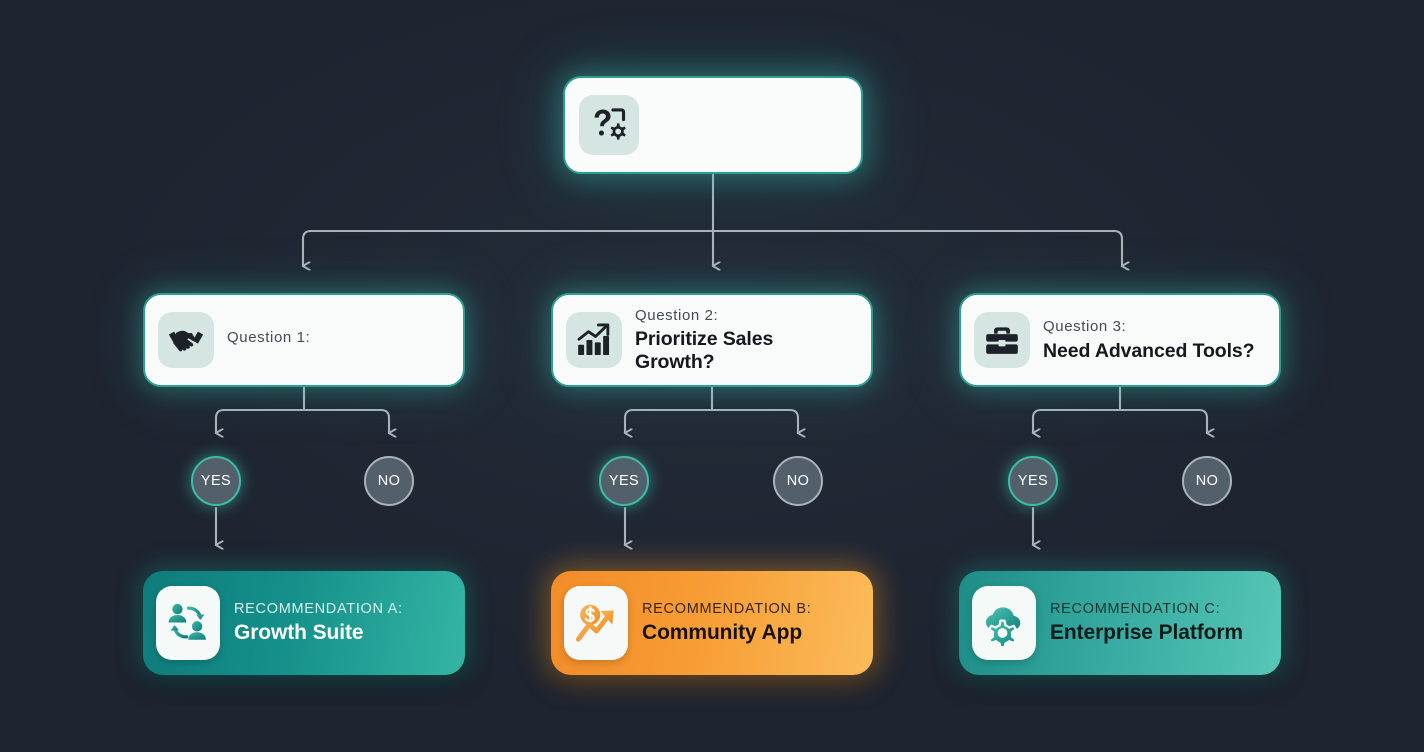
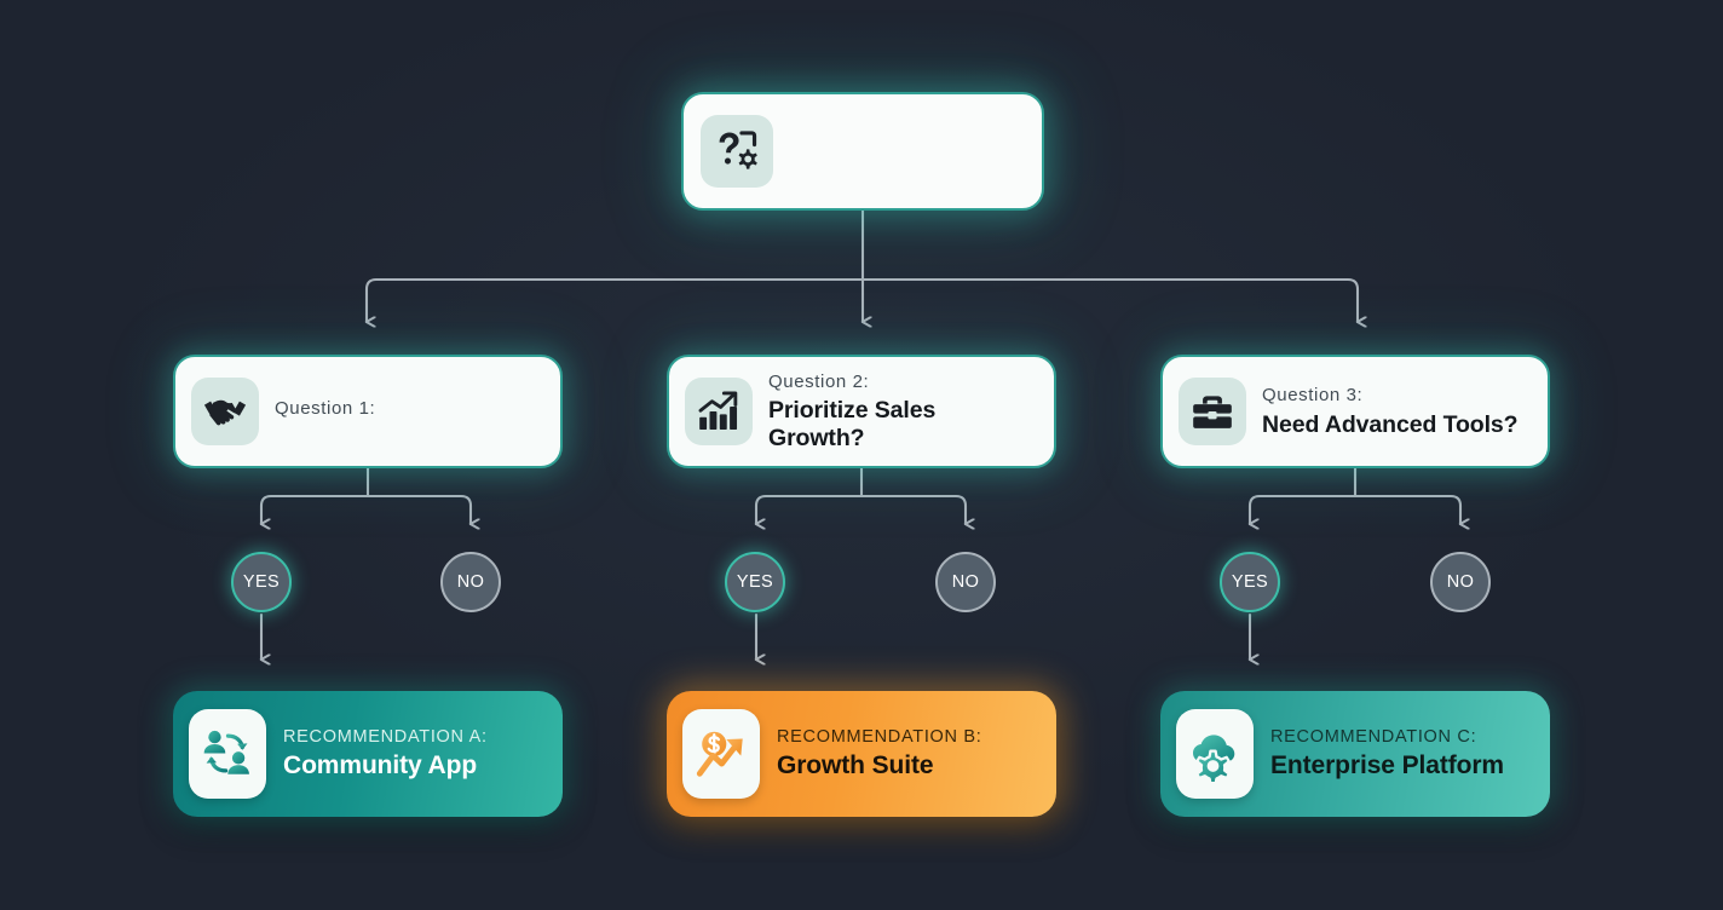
  Question 1:
  Question 2:
  Prioritize Sales Growth?
  Question 3:
  Need Advanced Tools?
  YES
  NO
  YES
  NO
  YES
  NO
  RECOMMENDATION A:
- Growth Suite
+ Community App
  RECOMMENDATION B:
- Community App
+ Growth Suite
  RECOMMENDATION C:
  Enterprise Platform
